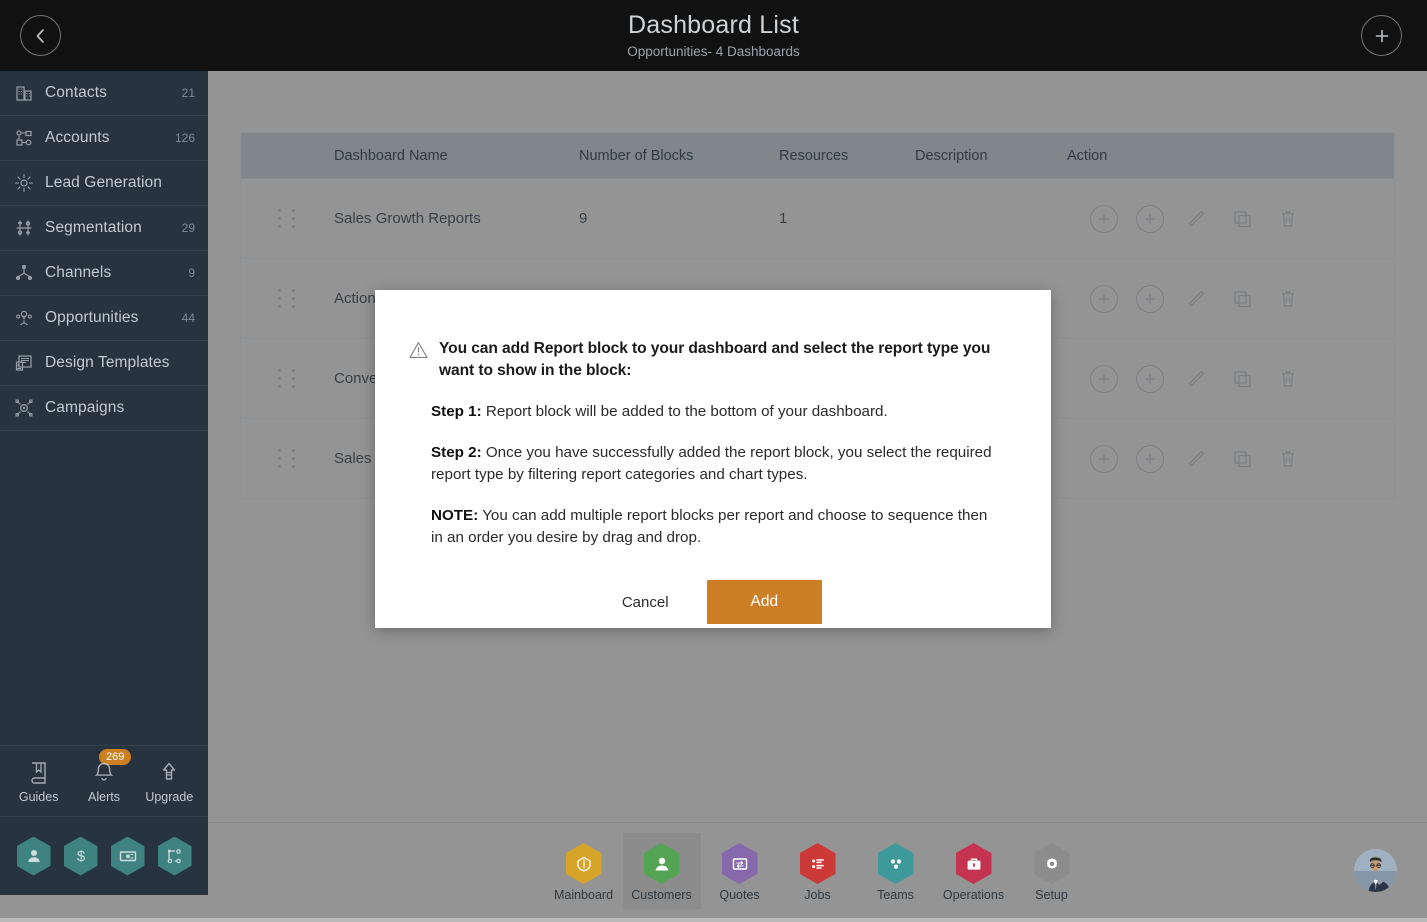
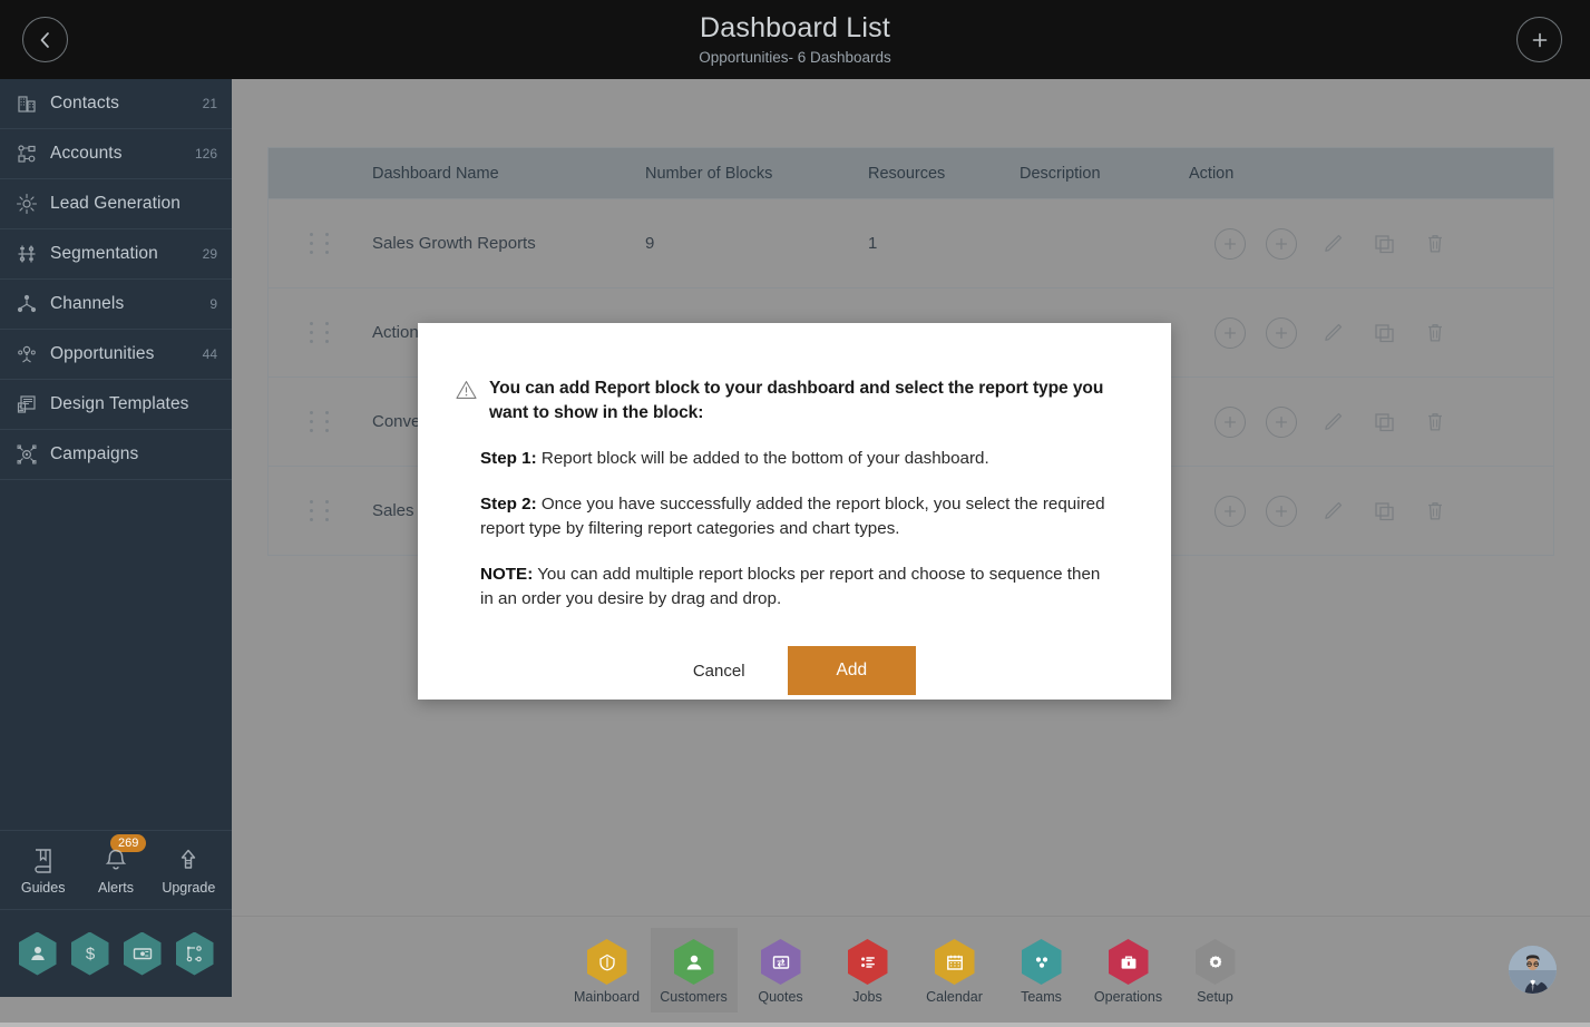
  Dashboard List
- Opportunities- 4 Dashboards
+ Opportunities- 6 Dashboards
  Contacts
  21
  Accounts
  126
  Lead Generation
  Segmentation
  29
  Channels
  9
  Opportunities
  44
  Design Templates
  Campaigns
  Guides
  269
  Alerts
  Upgrade
  $
  Dashboard Name
  Number of Blocks
  Resources
  Description
  Action
  Sales Growth Reports
  9
  1
  Conve
  Sales
  Mainboard
  Customers
  Quotes
  Jobs
+ Calendar
  Teams
  Operations
  Setup
  You can add Report block to your dashboard and select the report type you want to show in the block:
  Step 1: Report block will be added to the bottom of your dashboard.
  Step 2: Once you have successfully added the report block, you select the required report type by filtering report categories and chart types.
  NOTE: You can add multiple report blocks per report and choose to sequence then in an order you desire by drag and drop.
  Cancel
  Add
